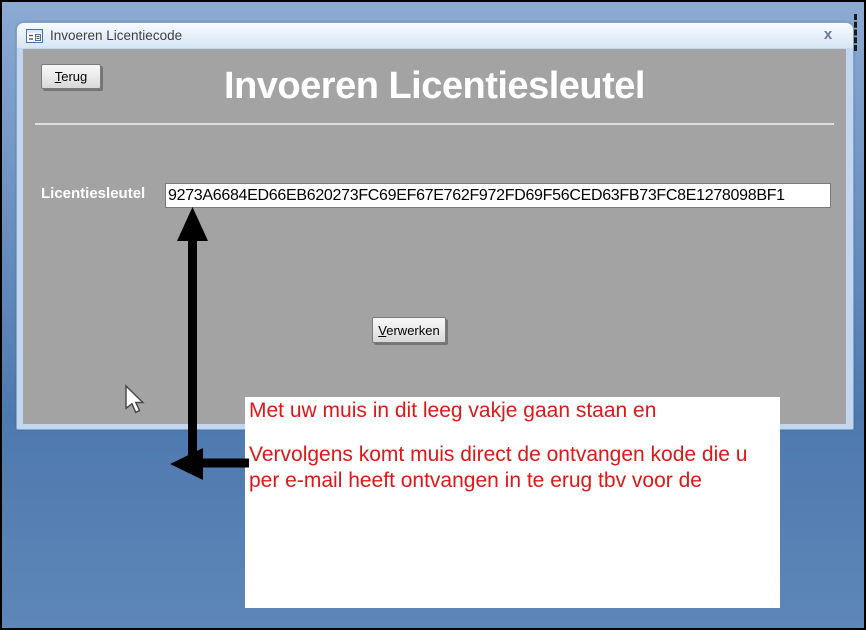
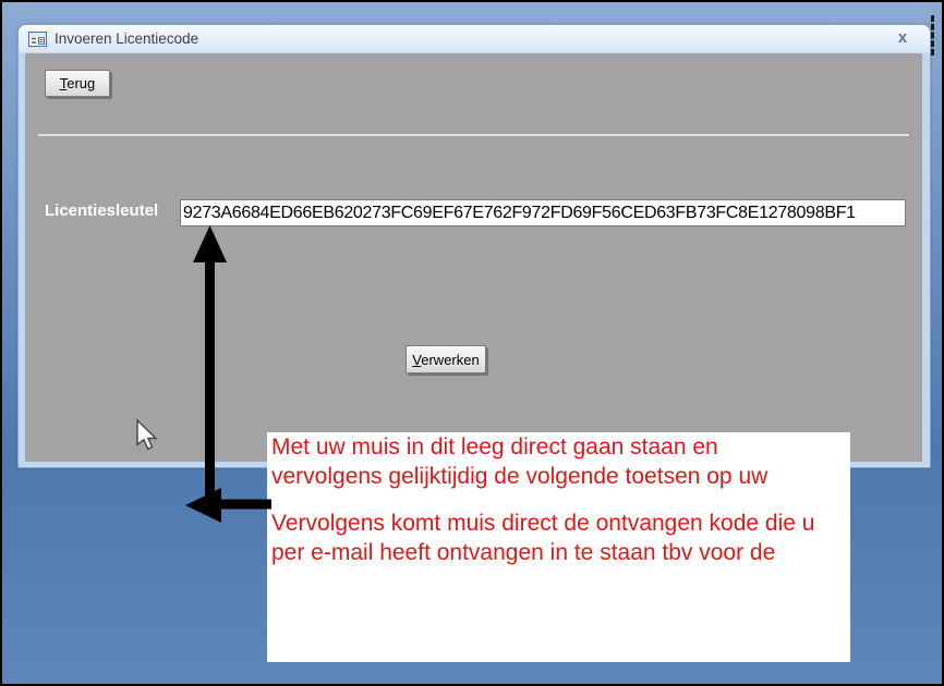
  Invoeren Licentiecode
  x
  Terug
- Invoeren Licentiesleutel
  Licentiesleutel
  9273A6684ED66EB620273FC69EF67E762F972FD69F56CED63FB73FC8E1278098BF1
  Verwerken
- Met uw muis in dit leeg vakje gaan staan en
+ Met uw muis in dit leeg direct gaan staan en
+ vervolgens gelijktijdig de volgende toetsen op uw
  Vervolgens komt muis direct de ontvangen kode die u
- per e-mail heeft ontvangen in te erug tbv voor de
+ per e-mail heeft ontvangen in te staan tbv voor de
